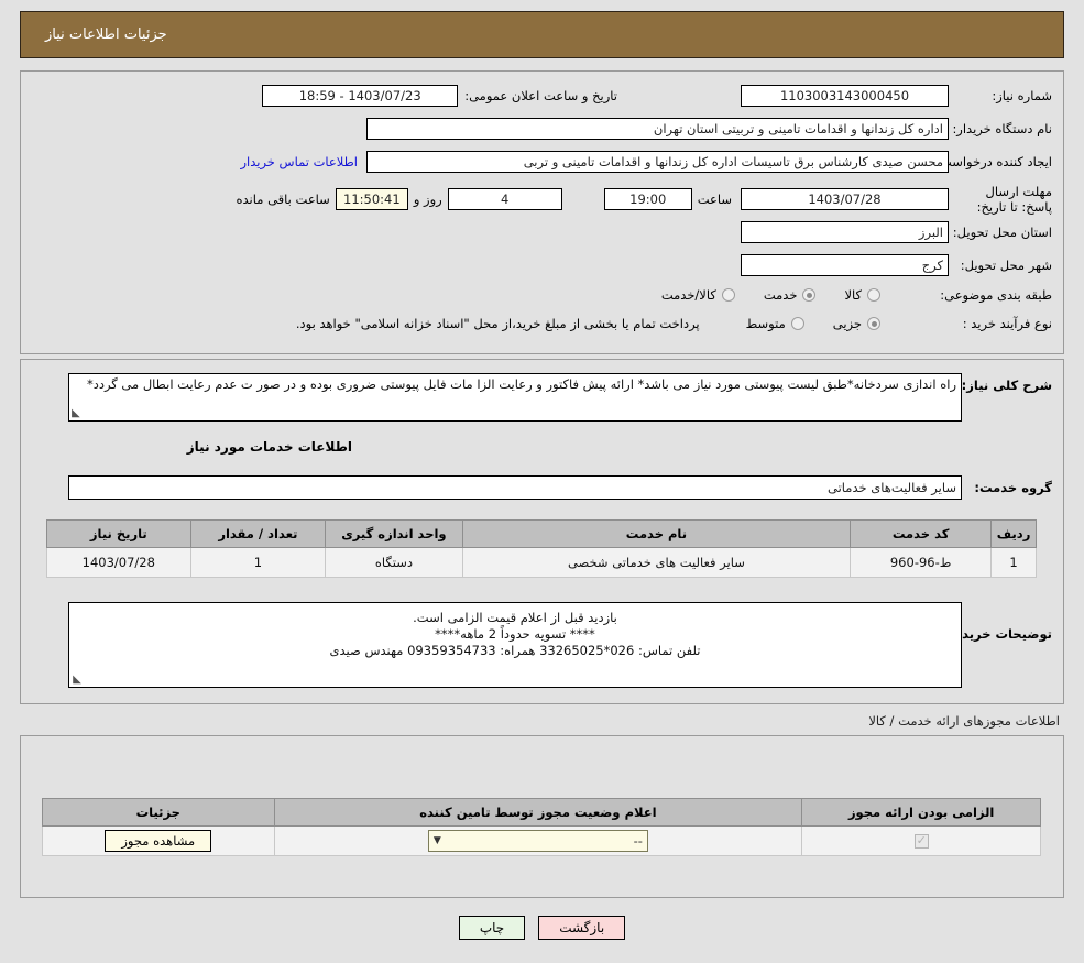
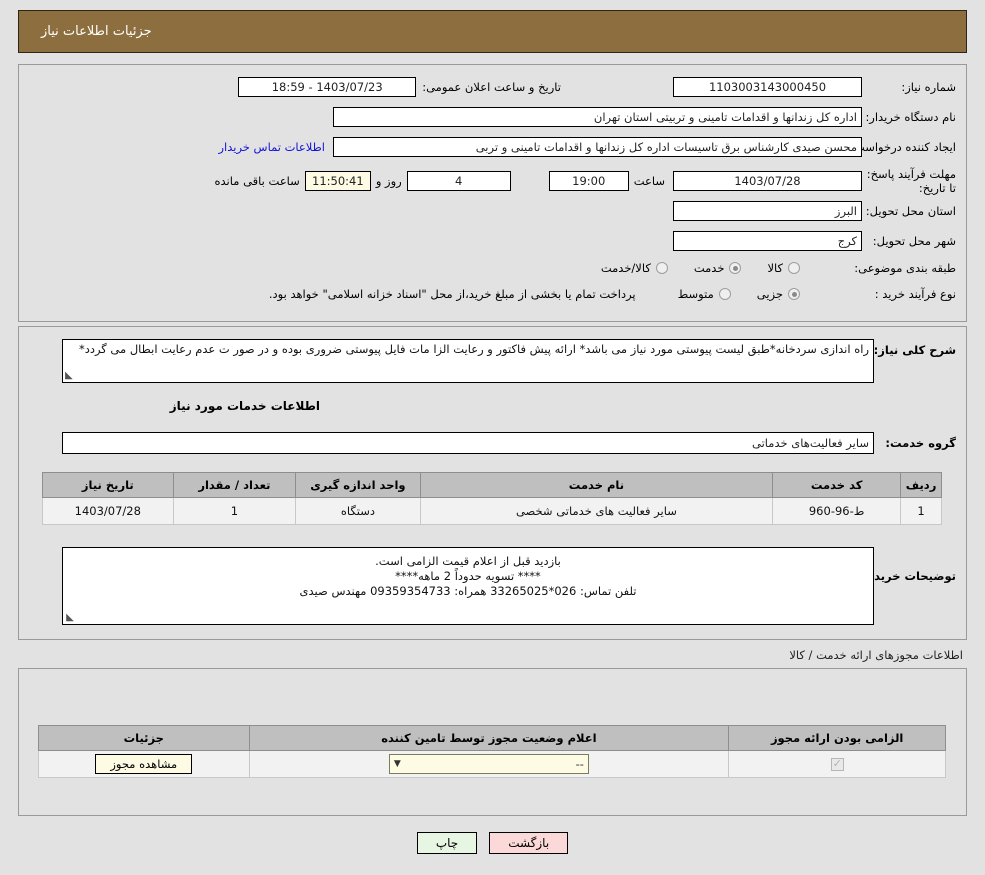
  جزئیات اطلاعات نیاز
  شماره نیاز:
  1103003143000450
  تاریخ و ساعت اعلان عمومی:
  1403/07/23 - 18:59
  نام دستگاه خریدار:
  اداره کل زندانها و اقدامات تامینی و تربیتی استان تهران
  ایجاد کننده درخواس
  محسن صیدی کارشناس برق تاسیسات اداره کل زندانها و اقدامات تامینی و تربی
  اطلاعات تماس خریدار
- مهلت ارسال پاسخ: تا تاریخ:
+ مهلت فرآیند پاسخ: تا تاریخ:
  1403/07/28
  ساعت
  19:00
  4
  روز و
  11:50:41
  ساعت باقی مانده
  استان محل تحویل:
  البرز
  شهر محل تحویل:
  کرج
  طبقه بندی موضوعی:
  کالا
  خدمت
  کالا/خدمت
  نوع فرآیند خرید :
  جزیی
  متوسط
  پرداخت تمام یا بخشی از مبلغ خرید،از محل "اسناد خزانه اسلامی" خواهد بود.
  شرح کلی نیاز:
  راه اندازی سردخانه*طبق لیست پیوستی مورد نیاز می باشد* ارائه پیش فاکتور و رعایت الزا مات فایل پیوستی ضروری بوده و در صور ت عدم رعایت ابطال می گردد*
  اطلاعات خدمات مورد نیاز
  گروه خدمت:
  سایر فعالیت‌های خدماتی
  ردیف	کد خدمت	نام خدمت	واحد اندازه گیری	تعداد / مقدار	تاریخ نیاز
  1	ط-96-960	سایر فعالیت های خدماتی شخصی	دستگاه	1	1403/07/28
  توضیحات خرید
  بازدید قبل از اعلام قیمت الزامی است.
  **** تسویه حدوداً 2 ماهه****
  تلفن تماس: 026*33265025 همراه: 09359354733 مهندس صیدی
  اطلاعات مجوزهای ارائه خدمت / کالا
  الزامی بودن ارائه مجوز	اعلام وضعیت مجوز توسط تامین کننده	جزئیات
  	▼ --	مشاهده مجوز
  بازگشت
  چاپ
